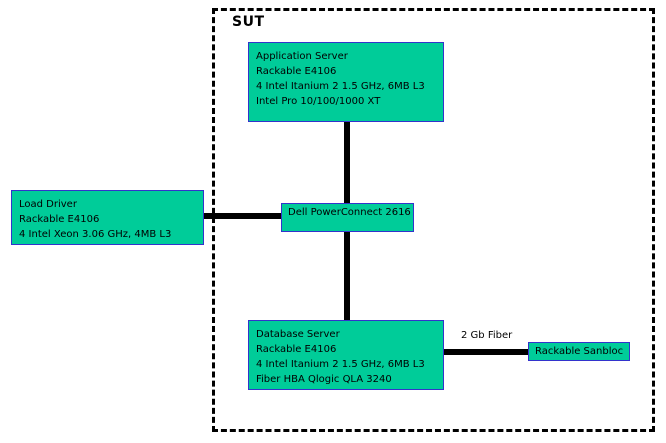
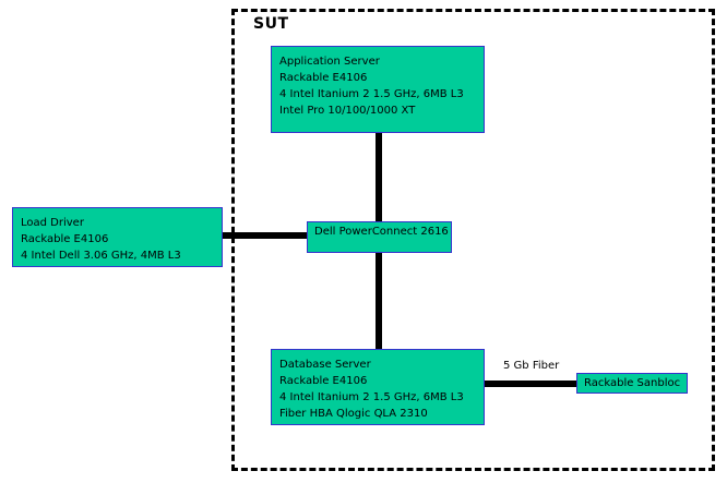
  SUT
- 2 Gb Fiber
+ 5 Gb Fiber
  Application Server
  Rackable E4106
  4 Intel Itanium 2 1.5 GHz, 6MB L3
  Intel Pro 10/100/1000 XT
  Load Driver
  Rackable E4106
- 4 Intel Xeon 3.06 GHz, 4MB L3
+ 4 Intel Dell 3.06 GHz, 4MB L3
  Dell PowerConnect 2616
  Database Server
  Rackable E4106
  4 Intel Itanium 2 1.5 GHz, 6MB L3
- Fiber HBA Qlogic QLA 3240
+ Fiber HBA Qlogic QLA 2310
  Rackable Sanbloc
